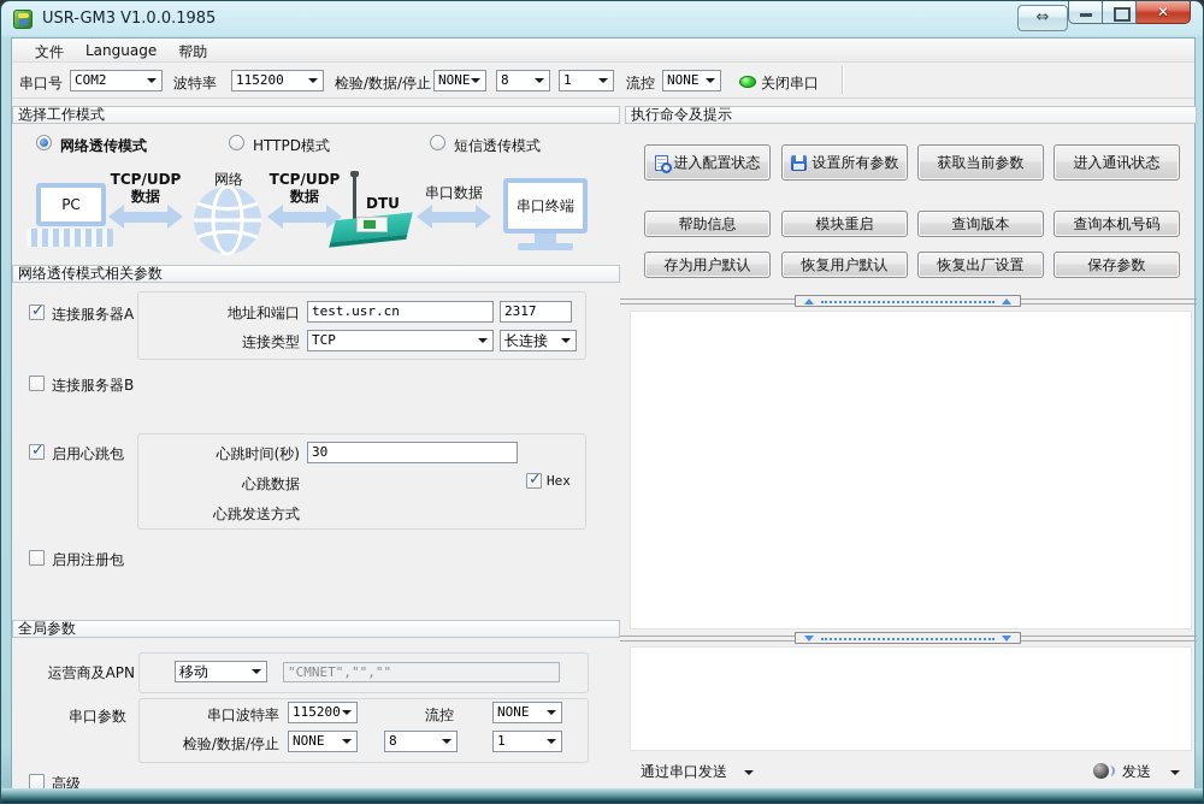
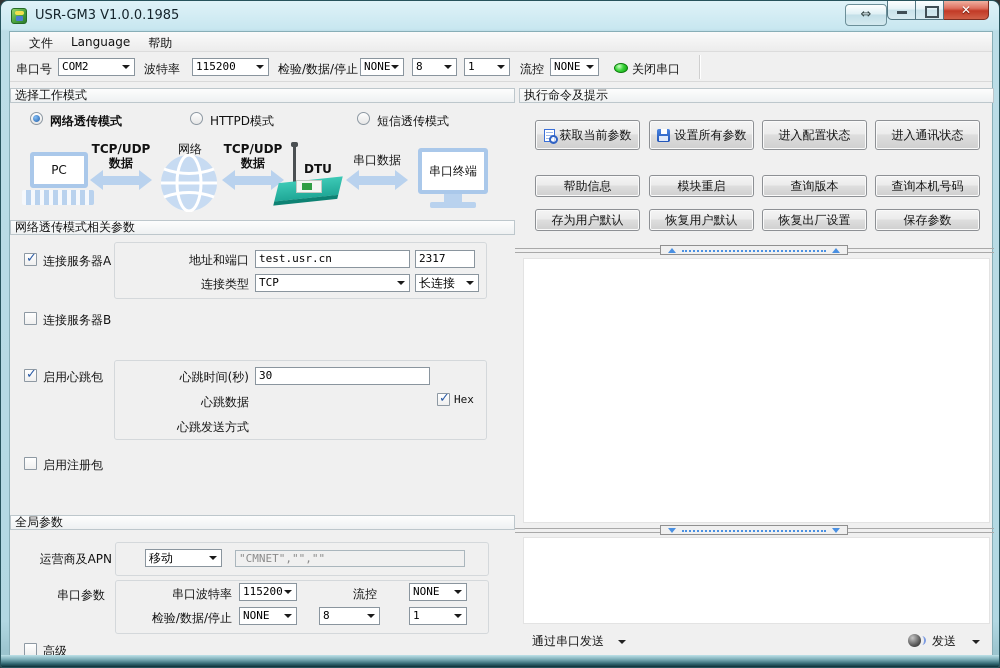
  USR-GM3 V1.0.0.1985
  ⇔
  文件
  Language
  帮助
  串口号
  COM2
  波特率
  115200
  检验/数据/停止
  NONE
  8
  1
  流控
  NONE
  关闭串口
  选择工作模式
  网络透传模式
  HTTPD模式
  短信透传模式
  PC
  TCP/UDP
  数据
  网络
  TCP/UDP
  数据
  DTU
  串口数据
  串口终端
  网络透传模式相关参数
  连接服务器A
  地址和端口
  test.usr.cn
  2317
  连接类型
  TCP
  长连接
  连接服务器B
  启用心跳包
  心跳时间(秒)
  30
  心跳数据
  Hex
  心跳发送方式
  启用注册包
  全局参数
  运营商及APN
  移动
  "CMNET","",""
  串口参数
  串口波特率
  115200
  流控
  NONE
  检验/数据/停止
  NONE
  8
  1
  高级
  执行命令及提示
- 进入配置状态
+ 获取当前参数
  设置所有参数
- 获取当前参数
+ 进入配置状态
  进入通讯状态
  帮助信息
  模块重启
  查询版本
  查询本机号码
  存为用户默认
  恢复用户默认
  恢复出厂设置
  保存参数
  通过串口发送
  发送
